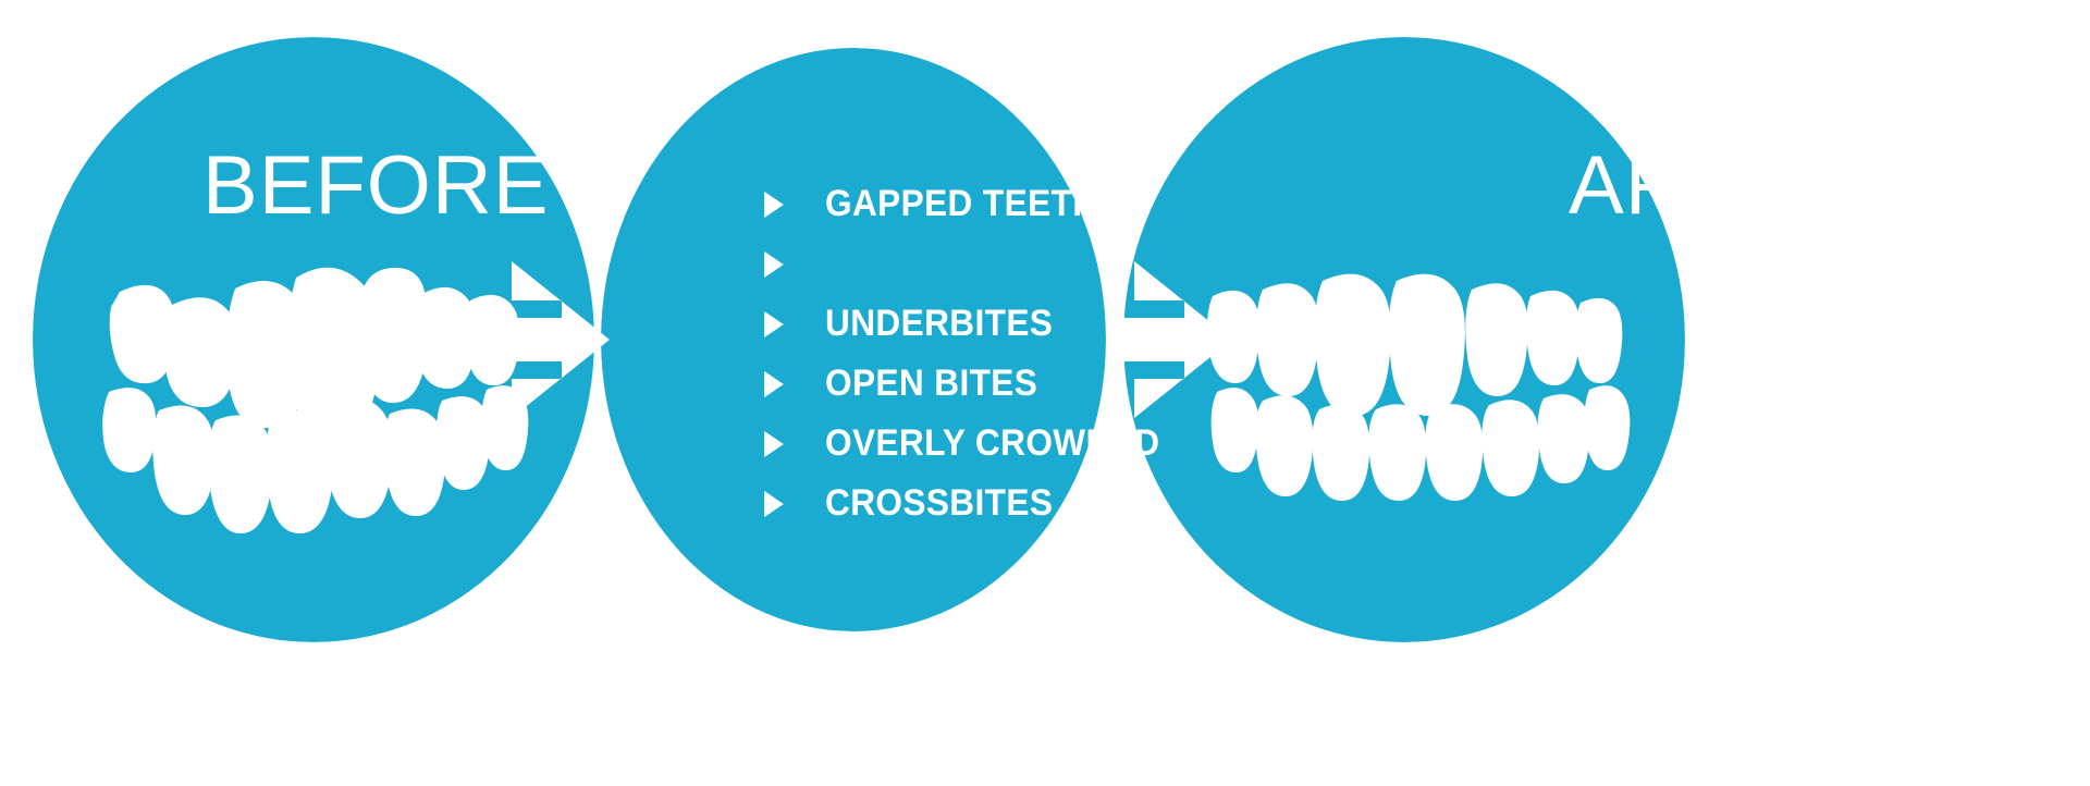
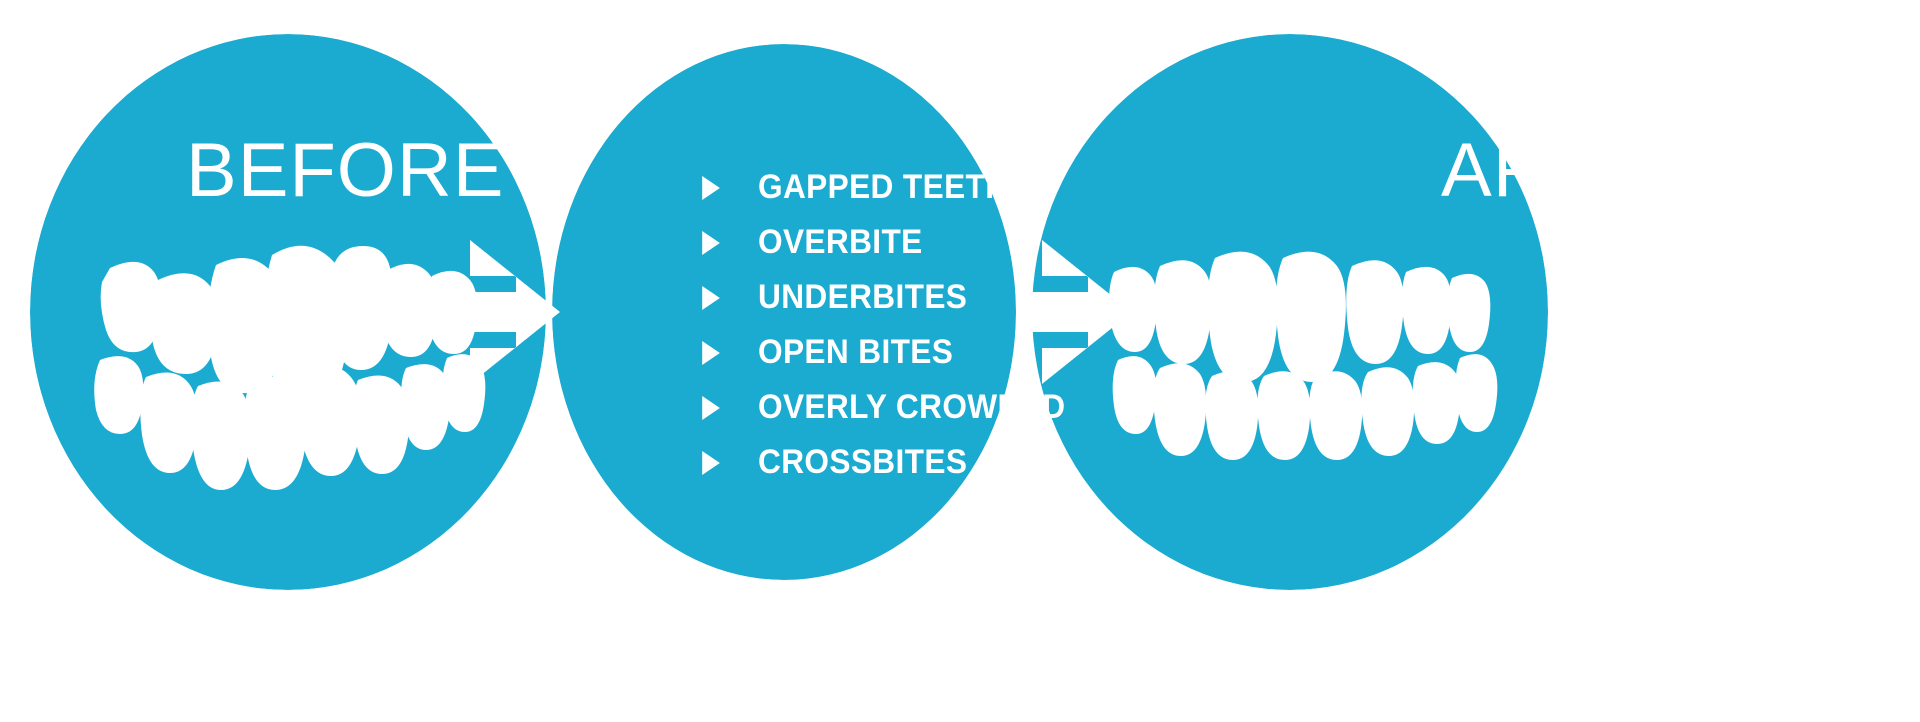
  BEFORE
  AFTER
  GAPPED TEETH
+ OVERBITE
  UNDERBITES
  OPEN BITES
  OVERLY CROWDED
  CROSSBITES
